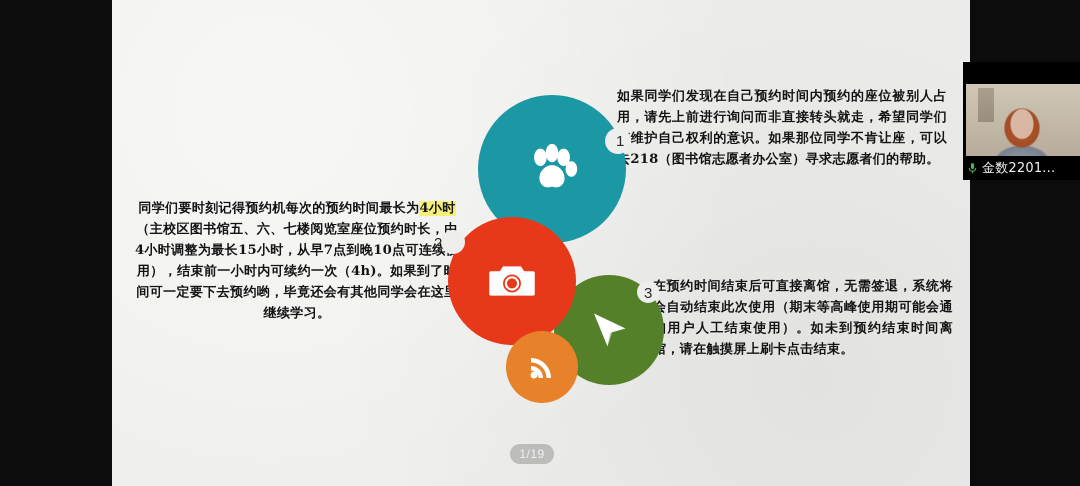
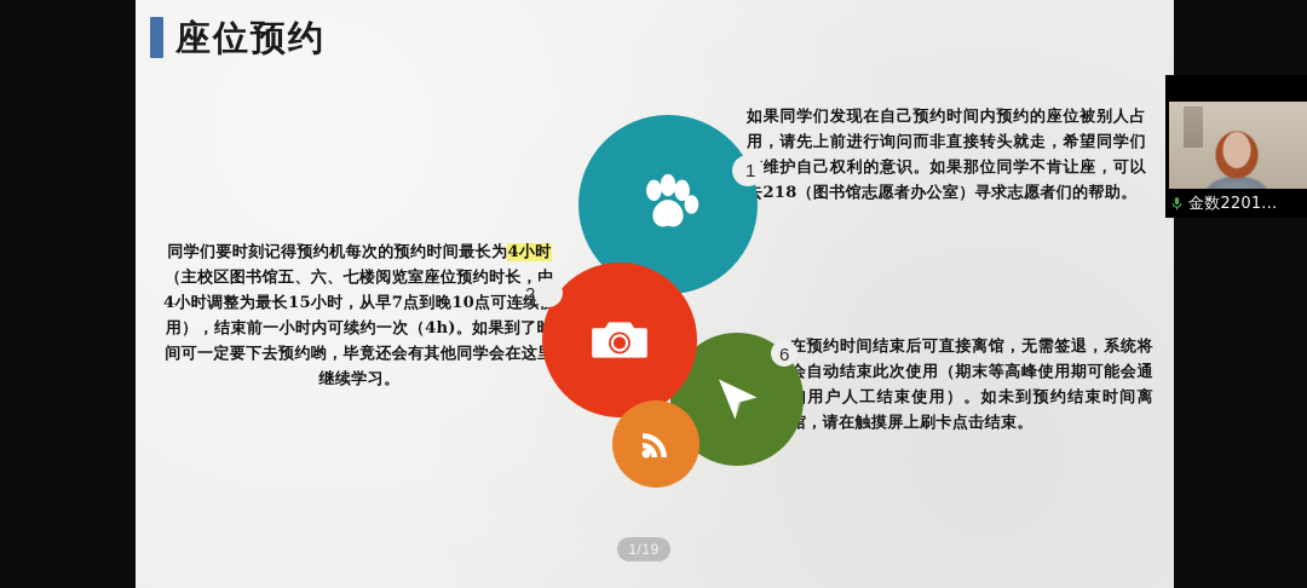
+ 座位预约
  如果同学们发现在自己预约时间内预约的座位被别人占用，请先上前进行询问而非直接转头就走，希望同学们维护自己权利的意识。如果那位同学不肯让座，可以218（图书馆志愿者办公室）寻求志愿者们的帮助。
  同学们要时刻记得预约机每次的预约时间最长为4小时（主校区图书馆五、六、七楼阅览室座位预约时长，4小时调整为最长15小时，从早7点到晚10点可连续用），结束前一小时内可续约一次（4h)。如果到了间可一定要下去预约哟，毕竟还会有其他同学会在这继续学习。
  在预约时间结束后可直接离馆，无需签退，系统将会自动结束此次使用（期末等高峰使用期可能会通用户人工结束使用）。如未到预约结束时间离，请在触摸屏上刷卡点击结束。
  1
  2
- 3
+ 6
  1/19
  金数2201...
